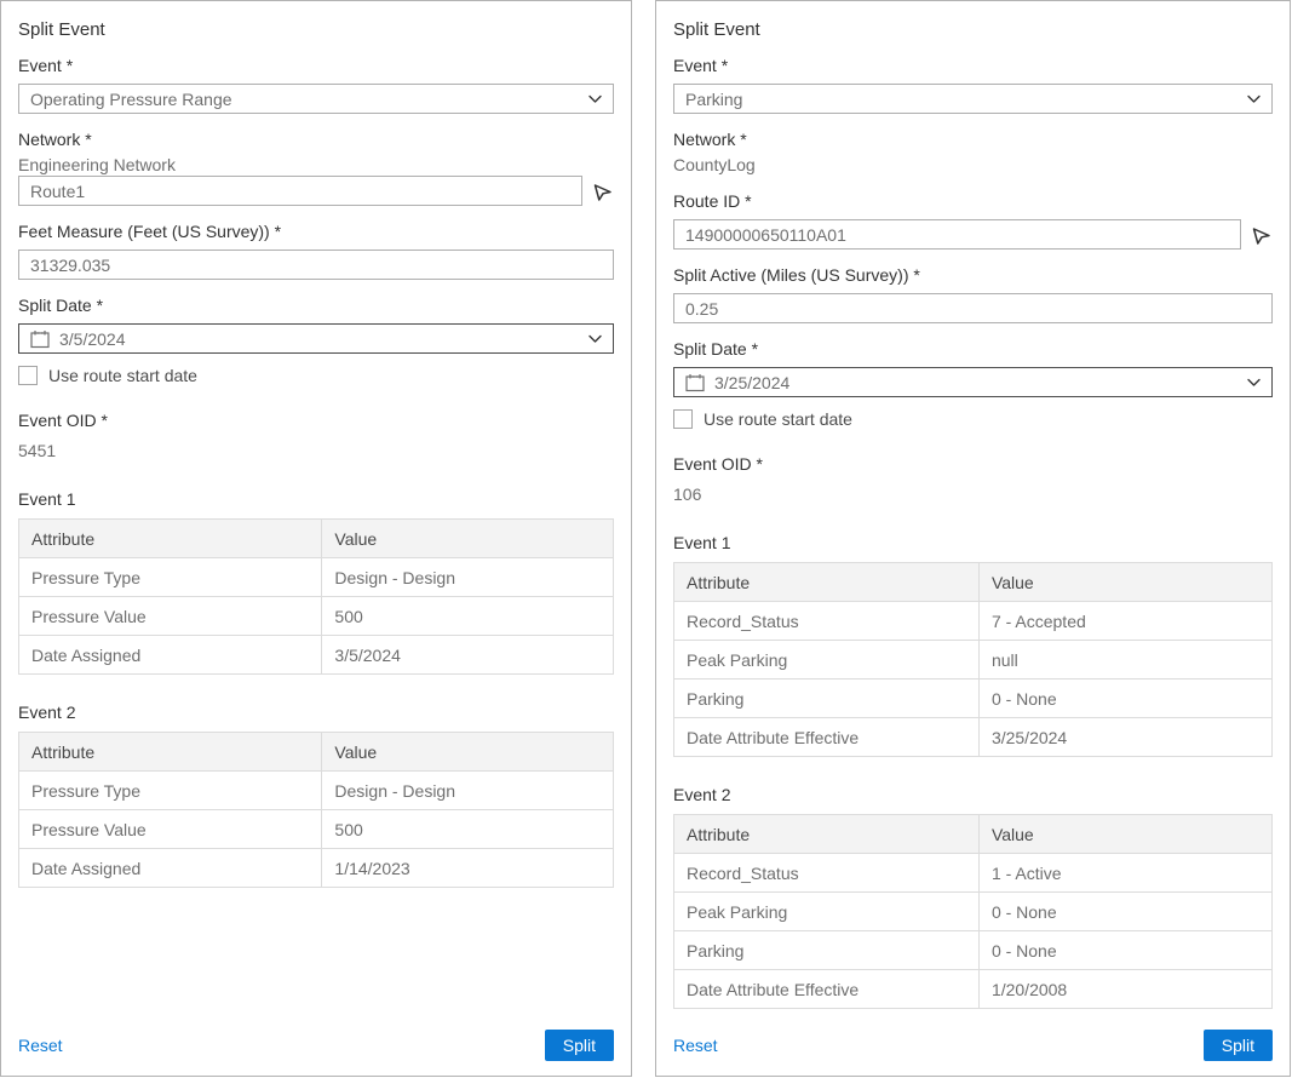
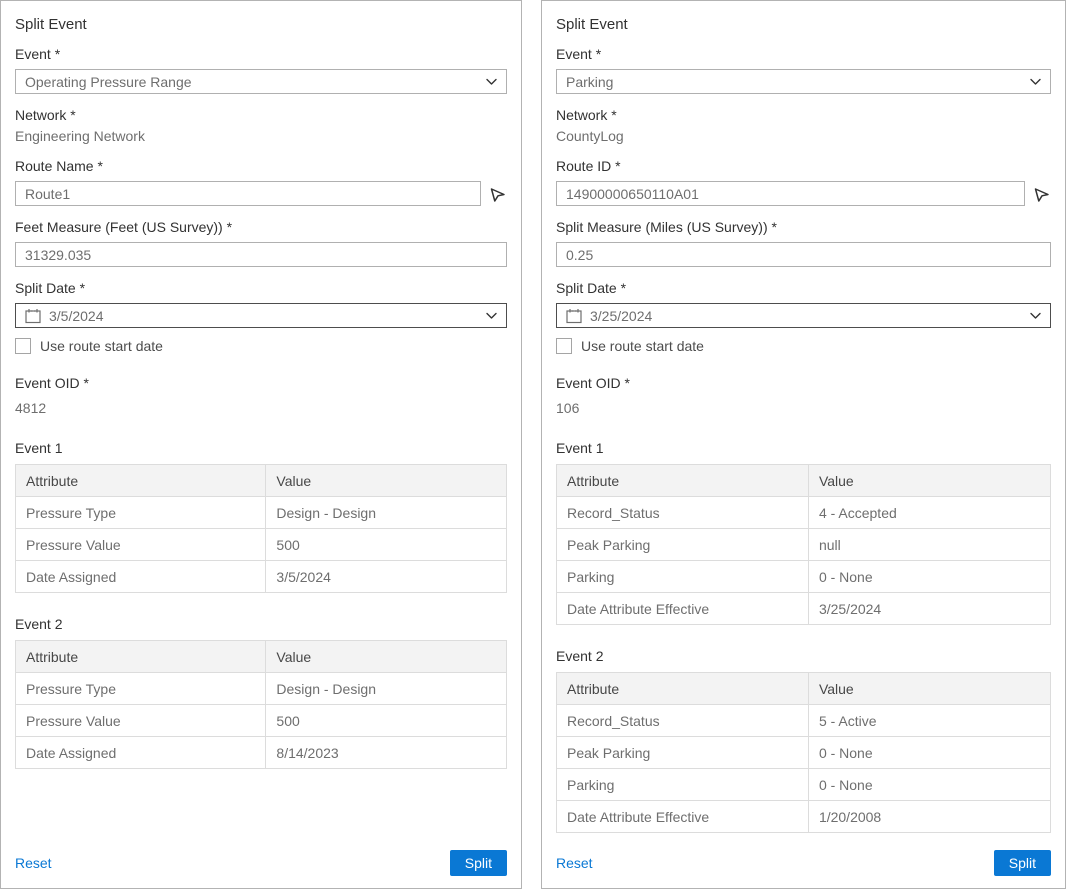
  Split Event
  Event *
  Operating Pressure Range
  Network *
  Engineering Network
+ Route Name *
  Route1
  Feet Measure (Feet (US Survey)) *
  31329.035
  Split Date *
  3/5/2024
  Use route start date
  Event OID *
- 5451
+ 4812
  Event 1
  Attribute	Value
  Pressure Type	Design - Design
  Pressure Value	500
  Date Assigned	3/5/2024
  Event 2
  Attribute	Value
  Pressure Type	Design - Design
  Pressure Value	500
- Date Assigned	1/14/2023
+ Date Assigned	8/14/2023
  Reset
  Split
  Split Event
  Event *
  Parking
  Network *
  CountyLog
  Route ID *
  14900000650110A01
- Split Active (Miles (US Survey)) *
+ Split Measure (Miles (US Survey)) *
  0.25
  Split Date *
  3/25/2024
  Use route start date
  Event OID *
  106
  Event 1
  Attribute	Value
- Record_Status	7 - Accepted
+ Record_Status	4 - Accepted
  Peak Parking	null
  Parking	0 - None
  Date Attribute Effective	3/25/2024
  Event 2
  Attribute	Value
- Record_Status	1 - Active
+ Record_Status	5 - Active
  Peak Parking	0 - None
  Parking	0 - None
  Date Attribute Effective	1/20/2008
  Reset
  Split
